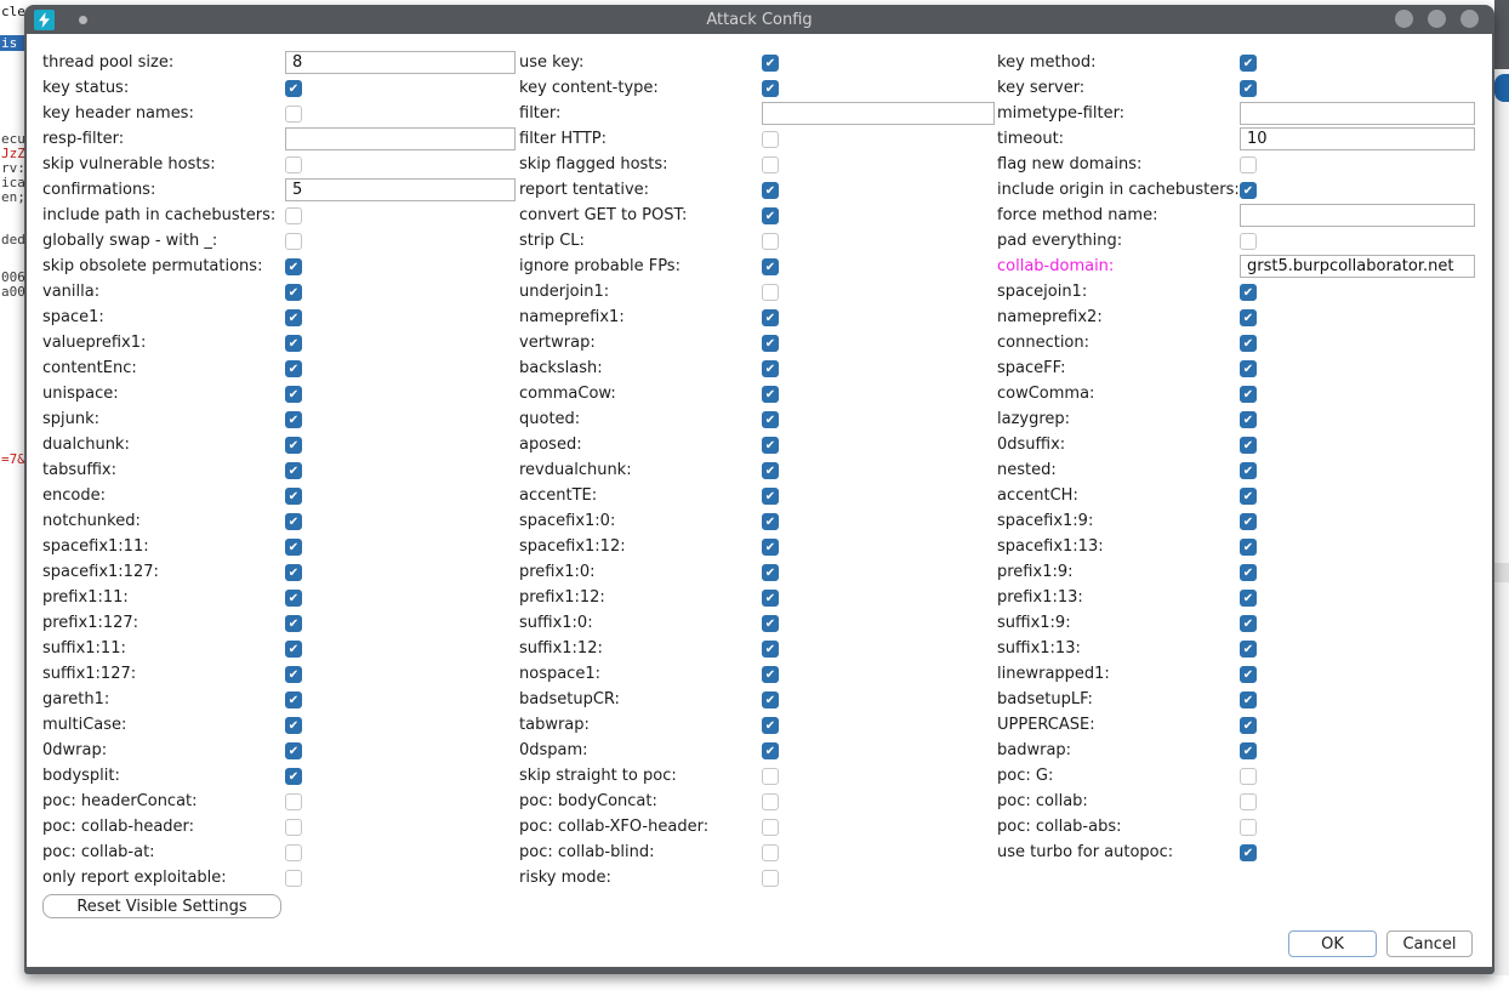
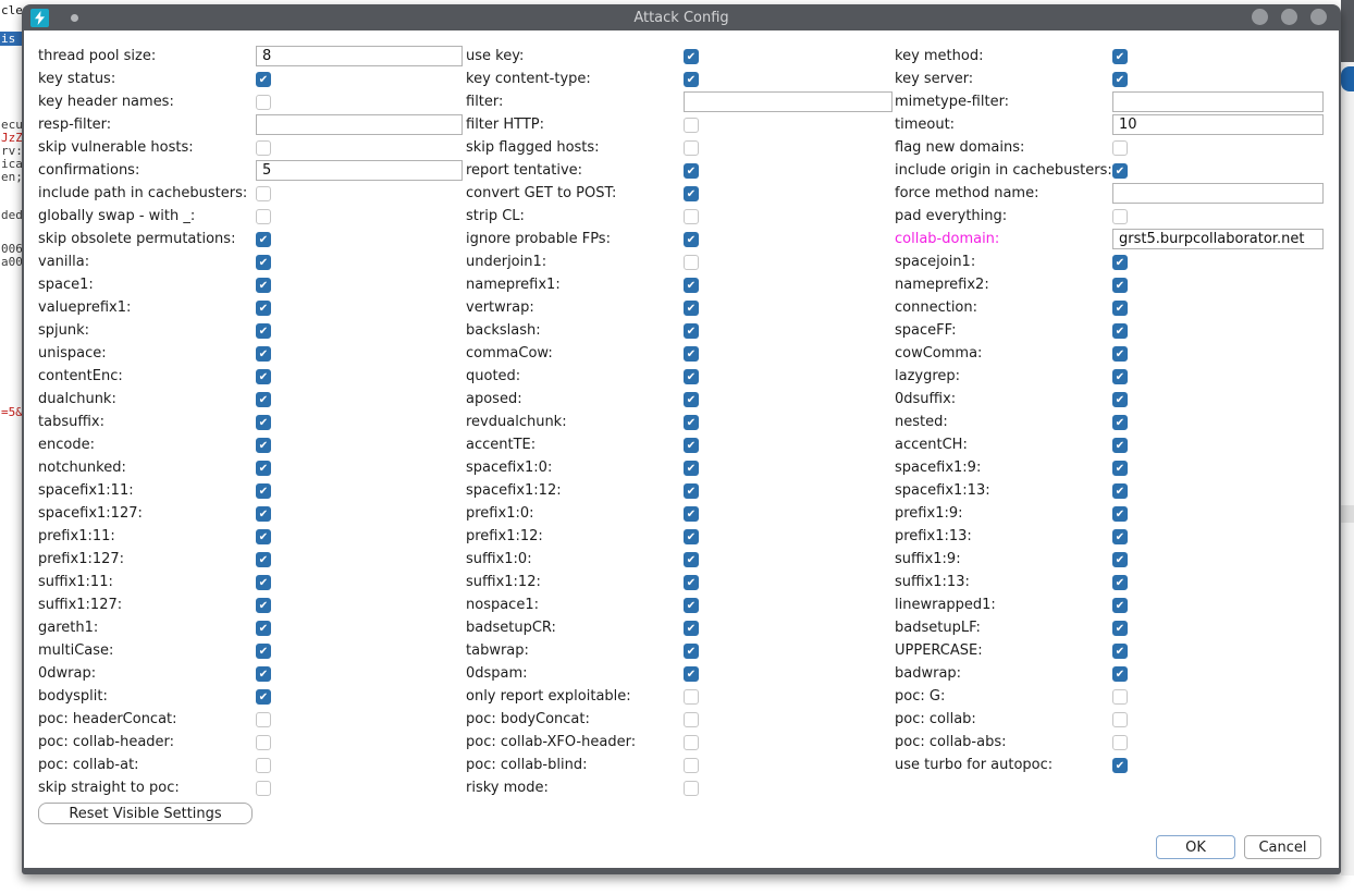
  cle
  ecu
  JzZ
  rv:
  ica
  en;
  ded
  006
  a00
- =7&
+ =5&
  Attack Config
  thread pool size:
  8
  key status:
  ✔
  key header names:
  resp-filter:
  skip vulnerable hosts:
  confirmations:
  5
  include path in cachebusters:
  globally swap - with _:
  skip obsolete permutations:
  ✔
  vanilla:
  ✔
  space1:
  ✔
  valueprefix1:
  ✔
- contentEnc:
+ spjunk:
  ✔
  unispace:
  ✔
- spjunk:
+ contentEnc:
  ✔
  dualchunk:
  ✔
  tabsuffix:
  ✔
  encode:
  ✔
  notchunked:
  ✔
  spacefix1:11:
  ✔
  spacefix1:127:
  ✔
  prefix1:11:
  ✔
  prefix1:127:
  ✔
  suffix1:11:
  ✔
  suffix1:127:
  ✔
  gareth1:
  ✔
  multiCase:
  ✔
  0dwrap:
  ✔
  bodysplit:
  ✔
  poc: headerConcat:
  poc: collab-header:
  poc: collab-at:
- only report exploitable:
+ skip straight to poc:
  Reset Visible Settings
  use key:
  ✔
  key content-type:
  ✔
  filter:
  filter HTTP:
  skip flagged hosts:
  report tentative:
  ✔
  convert GET to POST:
  ✔
  strip CL:
  ignore probable FPs:
  ✔
  underjoin1:
  nameprefix1:
  ✔
  vertwrap:
  ✔
  backslash:
  ✔
  commaCow:
  ✔
  quoted:
  ✔
  aposed:
  ✔
  revdualchunk:
  ✔
  accentTE:
  ✔
  spacefix1:0:
  ✔
  spacefix1:12:
  ✔
  prefix1:0:
  ✔
  prefix1:12:
  ✔
  suffix1:0:
  ✔
  suffix1:12:
  ✔
  nospace1:
  ✔
  badsetupCR:
  ✔
  tabwrap:
  ✔
  0dspam:
  ✔
- skip straight to poc:
+ only report exploitable:
  poc: bodyConcat:
  poc: collab-XFO-header:
  poc: collab-blind:
  risky mode:
  key method:
  ✔
  key server:
  ✔
  mimetype-filter:
  timeout:
  10
  flag new domains:
  include origin in cachebusters:
  ✔
  force method name:
  pad everything:
  collab-domain:
  grst5.burpcollaborator.net
  spacejoin1:
  ✔
  nameprefix2:
  ✔
  connection:
  ✔
  spaceFF:
  ✔
  cowComma:
  ✔
  lazygrep:
  ✔
  0dsuffix:
  ✔
  nested:
  ✔
  accentCH:
  ✔
  spacefix1:9:
  ✔
  spacefix1:13:
  ✔
  prefix1:9:
  ✔
  prefix1:13:
  ✔
  suffix1:9:
  ✔
  suffix1:13:
  ✔
  linewrapped1:
  ✔
  badsetupLF:
  ✔
  UPPERCASE:
  ✔
  badwrap:
  ✔
  poc: G:
  poc: collab:
  poc: collab-abs:
  use turbo for autopoc:
  ✔
  OK
  Cancel
